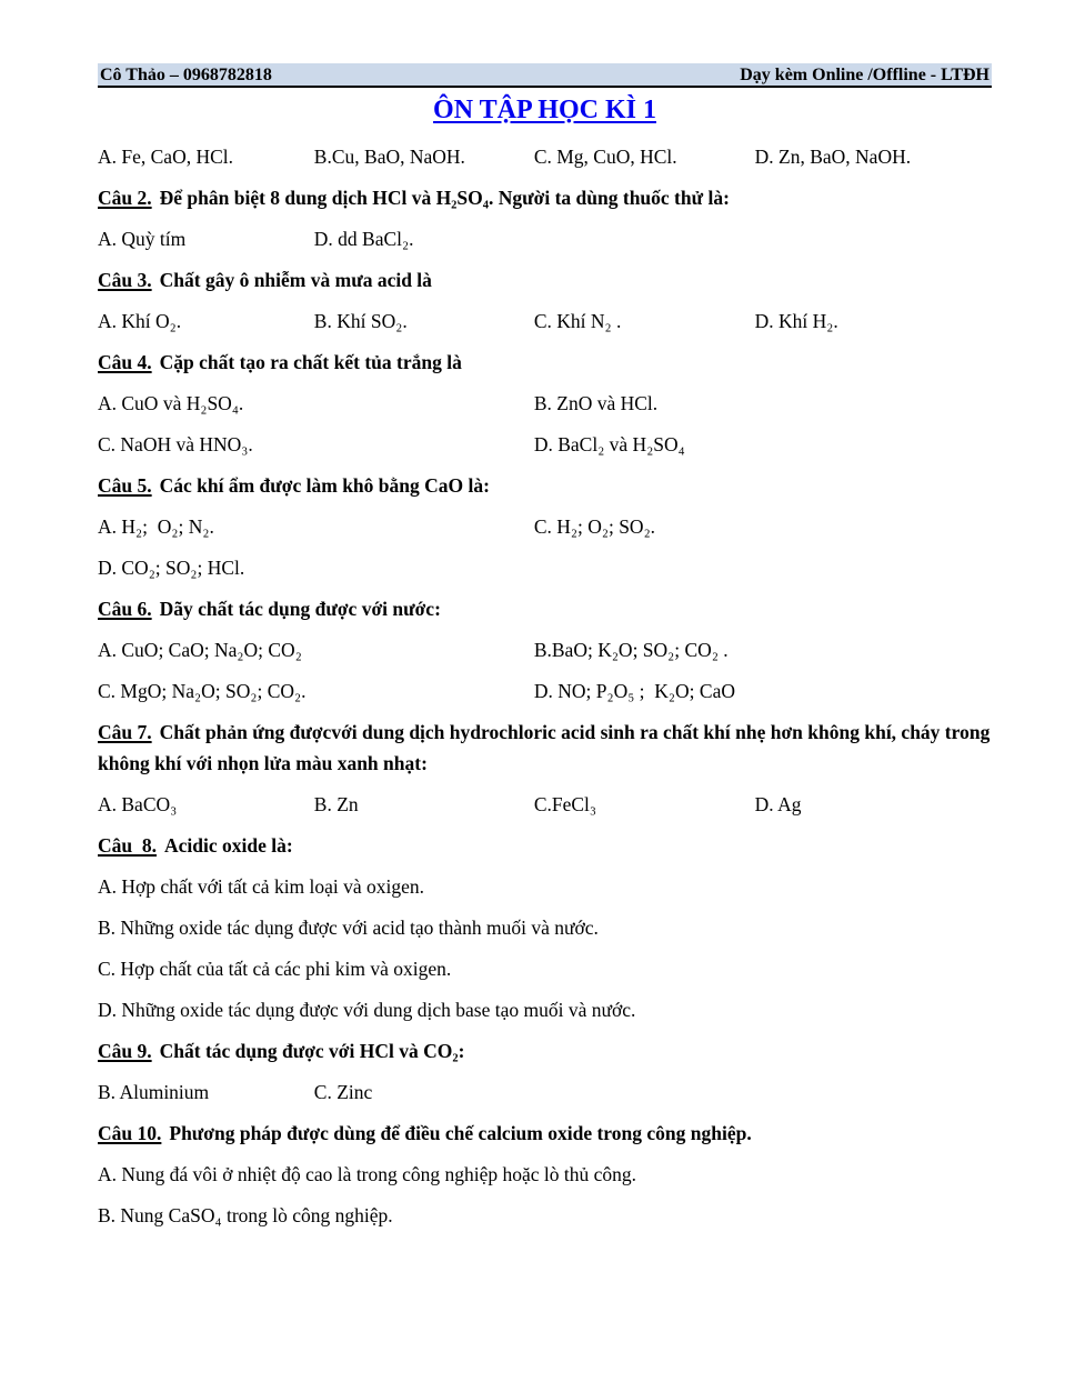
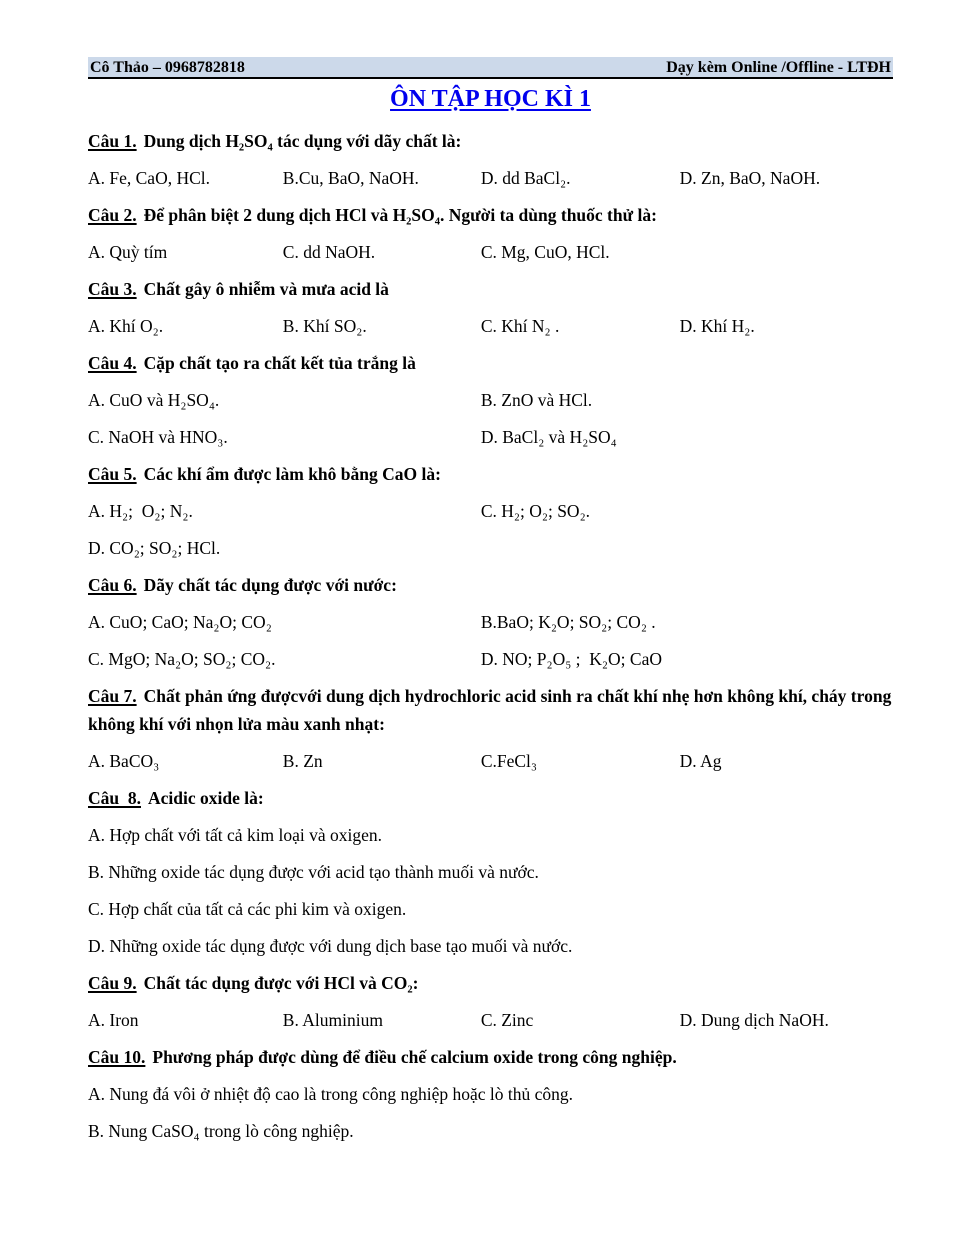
  Cô Thảo – 0968782818
  Dạy kèm Online /Offline - LTĐH
  ÔN TẬP HỌC KÌ 1
+ Câu 1. Dung dịch H₂SO₄ tác dụng với dãy chất là:
  A. Fe, CaO, HCl.
  B.Cu, BaO, NaOH.
- C. Mg, CuO, HCl.
+ D. dd BaCl₂.
  D. Zn, BaO, NaOH.
- Câu 2. Để phân biệt 8 dung dịch HCl và H₂SO₄. Người ta dùng thuốc thử là:
+ Câu 2. Để phân biệt 2 dung dịch HCl và H₂SO₄. Người ta dùng thuốc thử là:
  A. Quỳ tím
+ C. dd NaOH.
- D. dd BaCl₂.
+ C. Mg, CuO, HCl.
  Câu 3. Chất gây ô nhiễm và mưa acid là
  A. Khí O₂.
  B. Khí SO₂.
  C. Khí N₂ .
  D. Khí H₂.
  Câu 4. Cặp chất tạo ra chất kết tủa trắng là
  A. CuO và H₂SO₄.
  B. ZnO và HCl.
  C. NaOH và HNO₃.
  D. BaCl₂ và H₂SO₄
  Câu 5. Các khí ẩm được làm khô bằng CaO là:
  A. H₂; O₂; N₂.
  C. H₂; O₂; SO₂.
  D. CO₂; SO₂; HCl.
  Câu 6. Dãy chất tác dụng được với nước:
  A. CuO; CaO; Na₂O; CO₂
  B.BaO; K₂O; SO₂; CO₂ .
  C. MgO; Na₂O; SO₂; CO₂.
  D. NO; P₂O₅ ; K₂O; CaO
  Câu 7. Chất phản ứng đượcvới dung dịch hydrochloric acid sinh ra chất khí nhẹ hơn không khí, cháy trong không khí với nhọn lửa màu xanh nhạt:
  A. BaCO₃
  B. Zn
  C.FeCl₃
  D. Ag
  Câu 8. Acidic oxide là:
  A. Hợp chất với tất cả kim loại và oxigen.
  B. Những oxide tác dụng được với acid tạo thành muối và nước.
  C. Hợp chất của tất cả các phi kim và oxigen.
  D. Những oxide tác dụng được với dung dịch base tạo muối và nước.
  Câu 9. Chất tác dụng được với HCl và CO₂:
+ A. Iron
  B. Aluminium
  C. Zinc
+ D. Dung dịch NaOH.
  Câu 10. Phương pháp được dùng để điều chế calcium oxide trong công nghiệp.
  A. Nung đá vôi ở nhiệt độ cao là trong công nghiệp hoặc lò thủ công.
  B. Nung CaSO₄ trong lò công nghiệp.
